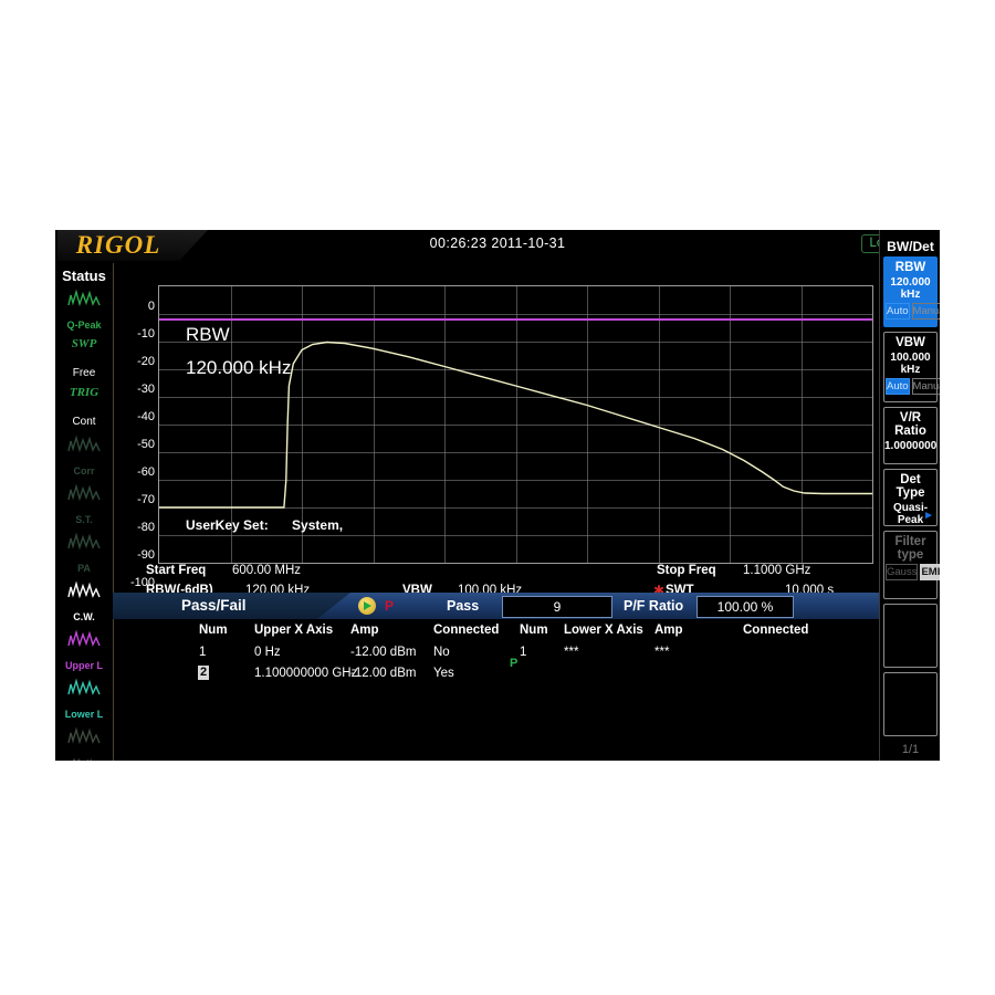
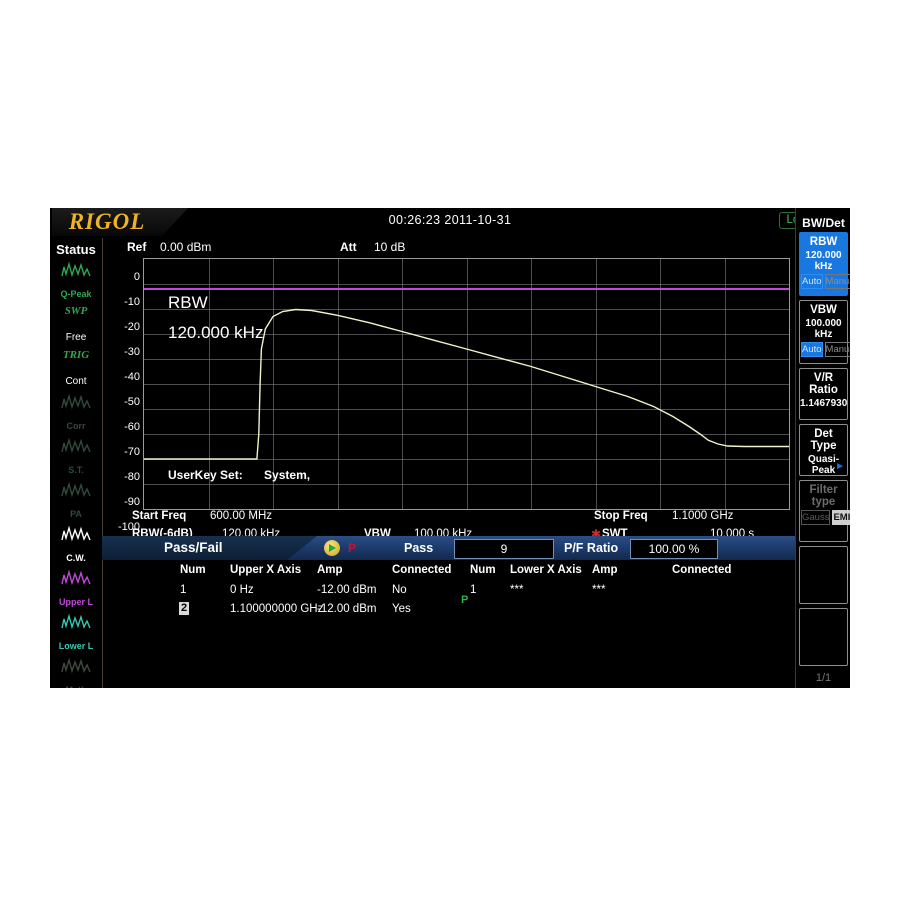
  RIGOL
  00:26:23 2011-10-31
  Status
  Q-Peak
  SWP
  Free
  TRIG
  Cont
  Corr
  S.T.
  PA
  C.W.
  Upper L
  Lower L
+ Ref
+ 0.00 dBm
+ Att
+ 10 dB
  0
  -10
  -20
  -30
  -40
  -50
  -60
  -70
  -80
  -90
  -100
  UserKey Set: System,
  RBW
  120.000 kHz
  Start Freq
  600.00 MHz
  Stop Freq
  1.1000 GHz
  RBW(-6dB)
  120.00 kHz
  VBW
  100.00 kHz
  ✱
  SWT
  10.000 s
  Pass/Fail
  P
  Pass
  9
  P/F Ratio
  100.00 %
  Num
  Upper X Axis
  Amp
  Connected
  Num
  Lower X Axis
  Amp
  Connected
  1
  0 Hz
  -12.00 dBm
  No
  1
  ***
  ***
  2
  1.100000000 GHz
  -12.00 dBm
  Yes
  P
  BW/Det
  RBW
  120.000 kHz
  Auto
  VBW
  100.000 kHz
  Auto
  V/R Ratio
- 1.0000000
+ 1.1467930
  Det Type
  Quasi-Peak
  ►
  Filter type
  Gauss
  EMI
  1/1
